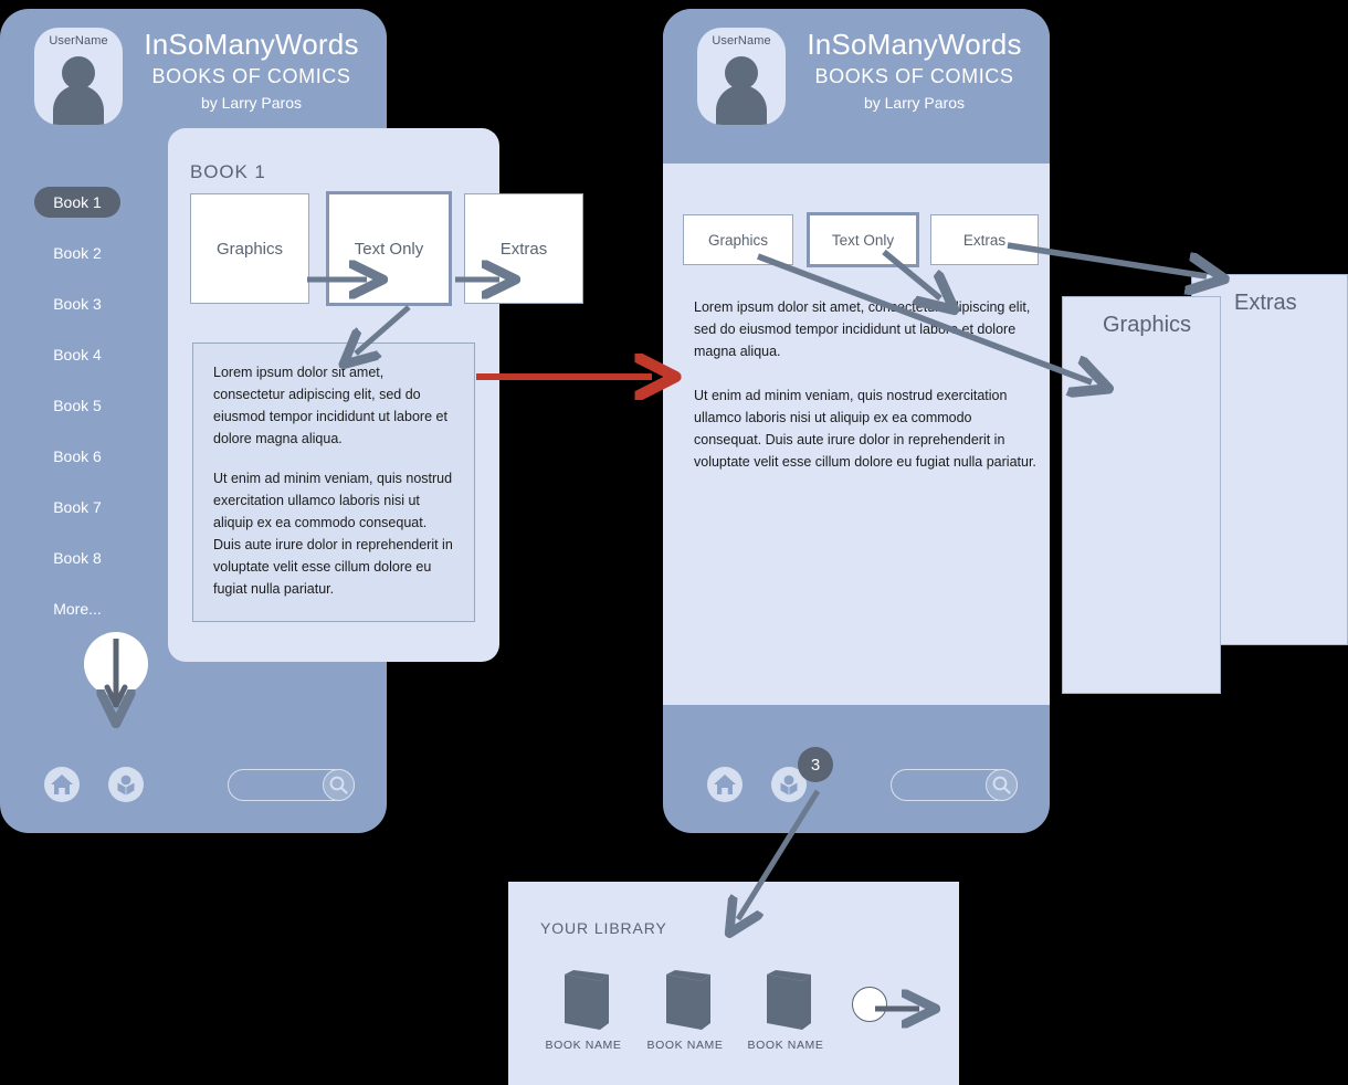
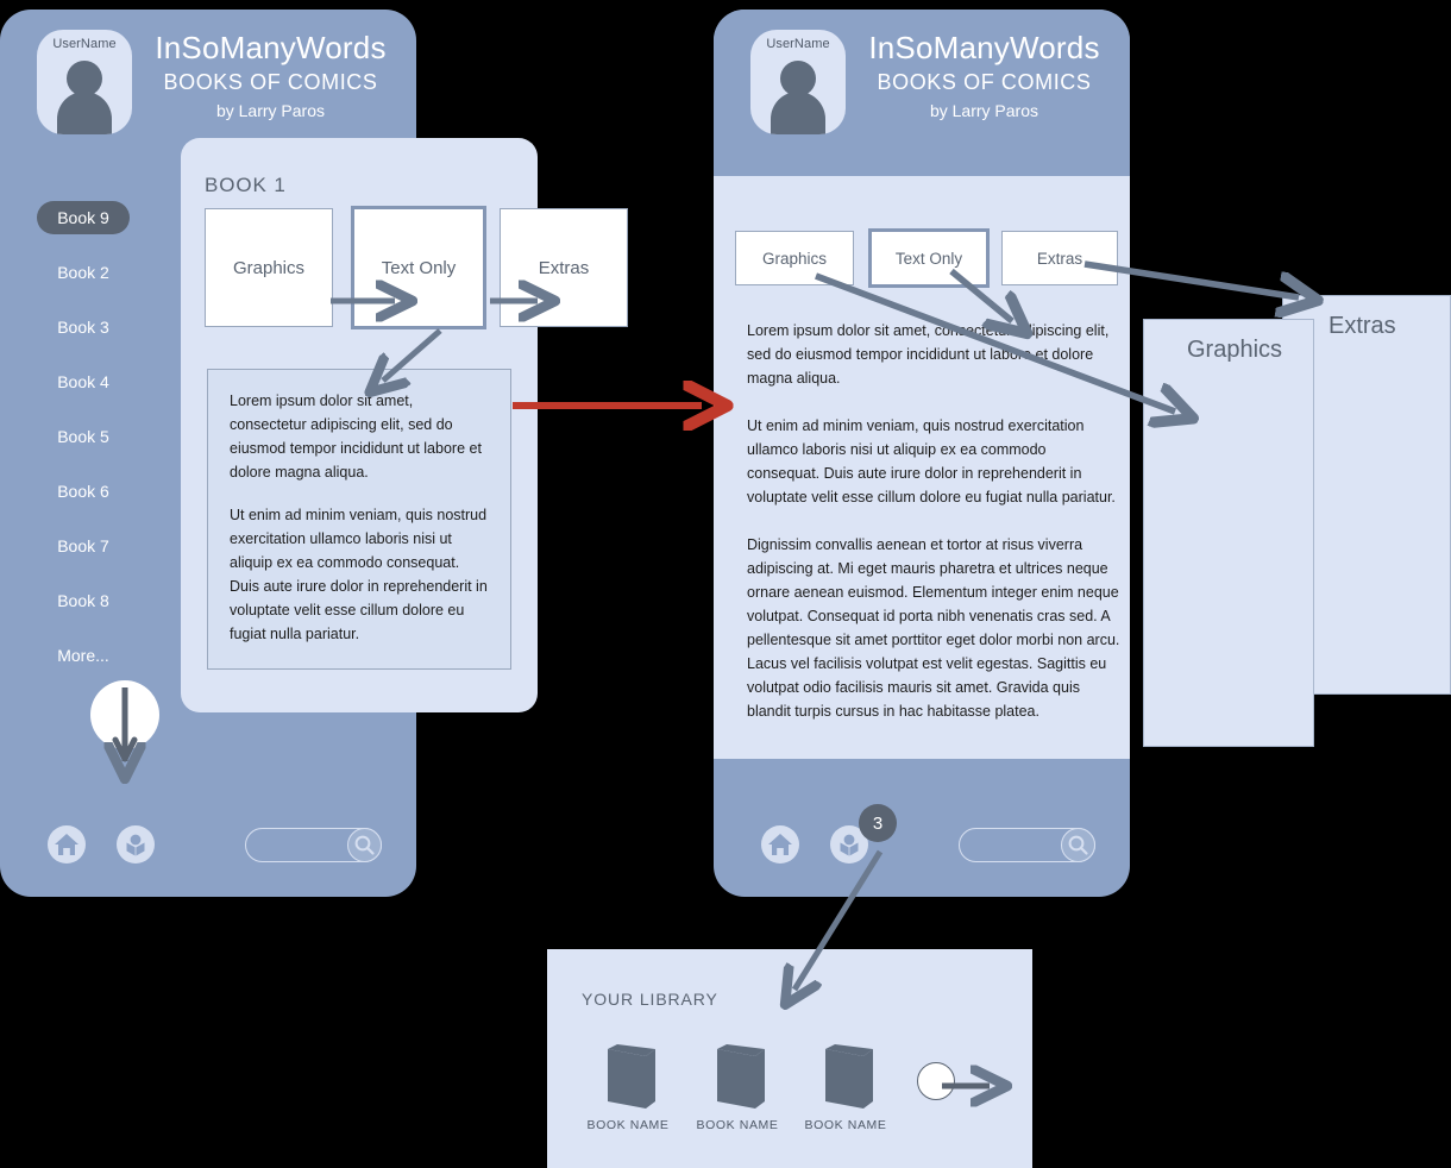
  UserName
  InSoManyWords
  BOOKS OF COMICS
  by Larry Paros
- Book 1
+ Book 9
  Book 2
  Book 3
  Book 4
  Book 5
  Book 6
  Book 7
  Book 8
  More...
  BOOK 1
  Graphics
  Text Only
  Extras
  Lorem ipsum dolor sit amet, consectetur adipiscing elit, sed do eiusmod tempor incididunt ut labore et dolore magna aliqua.
  Ut enim ad minim veniam, quis nostrud exercitation ullamco laboris nisi ut aliquip ex ea commodo consequat. Duis aute irure dolor in reprehenderit in voluptate velit esse cillum dolore eu fugiat nulla pariatur.
  UserName
  InSoManyWords
  BOOKS OF COMICS
  by Larry Paros
  Graphics
  Text Only
  Extras
  Lorem ipsum dolor sit amet, coctetur adipiscing elit, sed do eiusmod tempor incididunt ut labo et dolore magna aliqua.
  Ut enim ad minim veniam, quis nostrud exercitation ullamco laboris nisi ut aliquip ex ea commodo consequat. Duis aute irure dolor in reprehenderit in voluptate velit esse cillum dolore eu fugiat nulla pariatur.
+ Dignissim convallis aenean et tortor at risus viverra adipiscing at. Mi eget mauris pharetra et ultrices neque ornare aenean euismod. Elementum integer enim neque volutpat. Consequat id porta nibh venenatis cras sed. A pellentesque sit amet porttitor eget dolor morbi non arcu. Lacus vel facilisis volutpat est velit egestas. Sagittis eu volutpat odio facilisis mauris sit amet. Gravida quis blandit turpis cursus in hac habitasse platea.
  3
  Extras
  Graphics
  YOUR LIBRARY
  BOOK NAME
  BOOK NAME
  BOOK NAME
